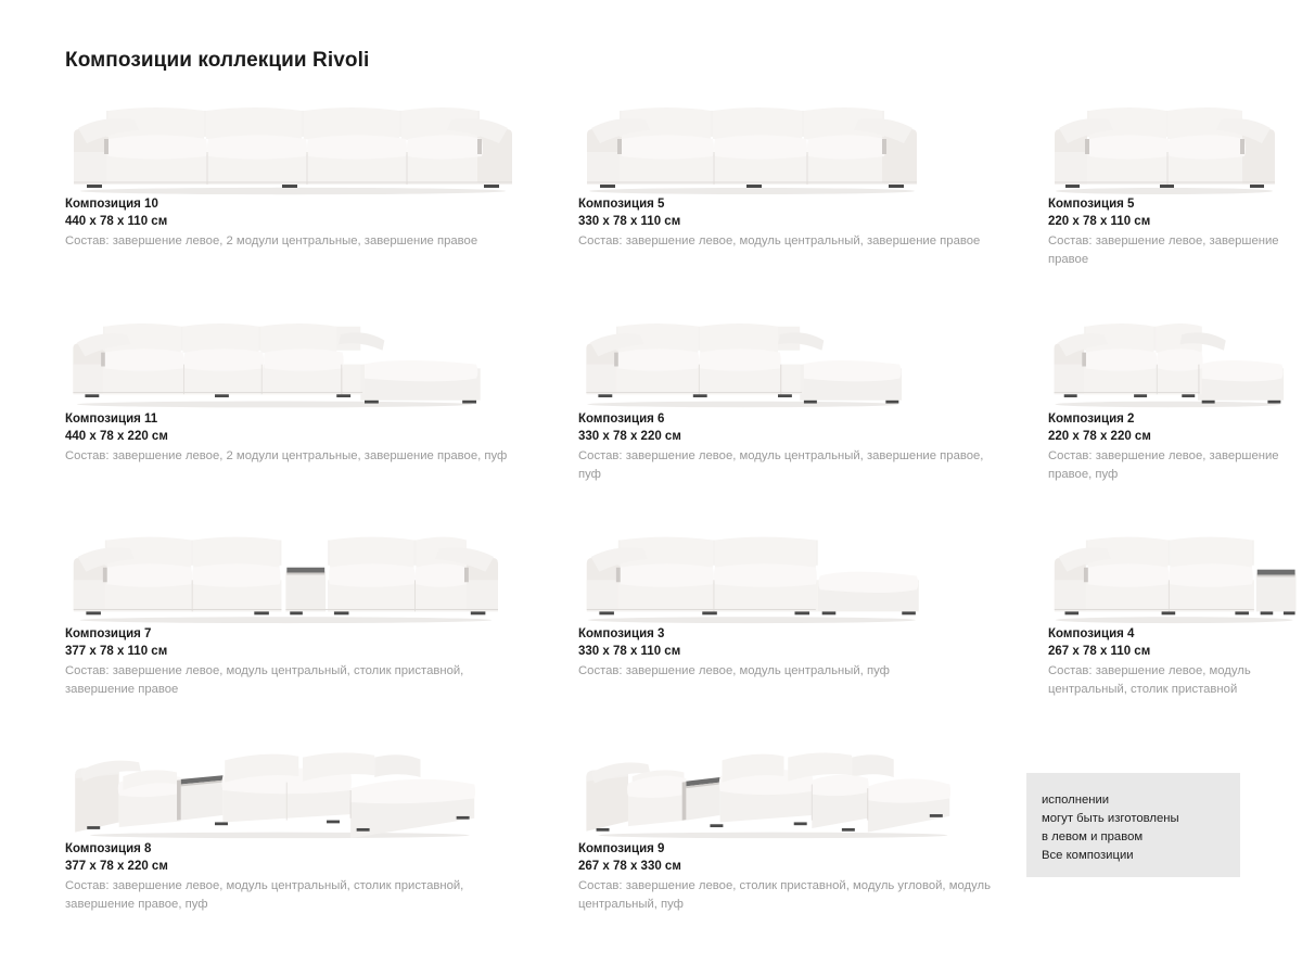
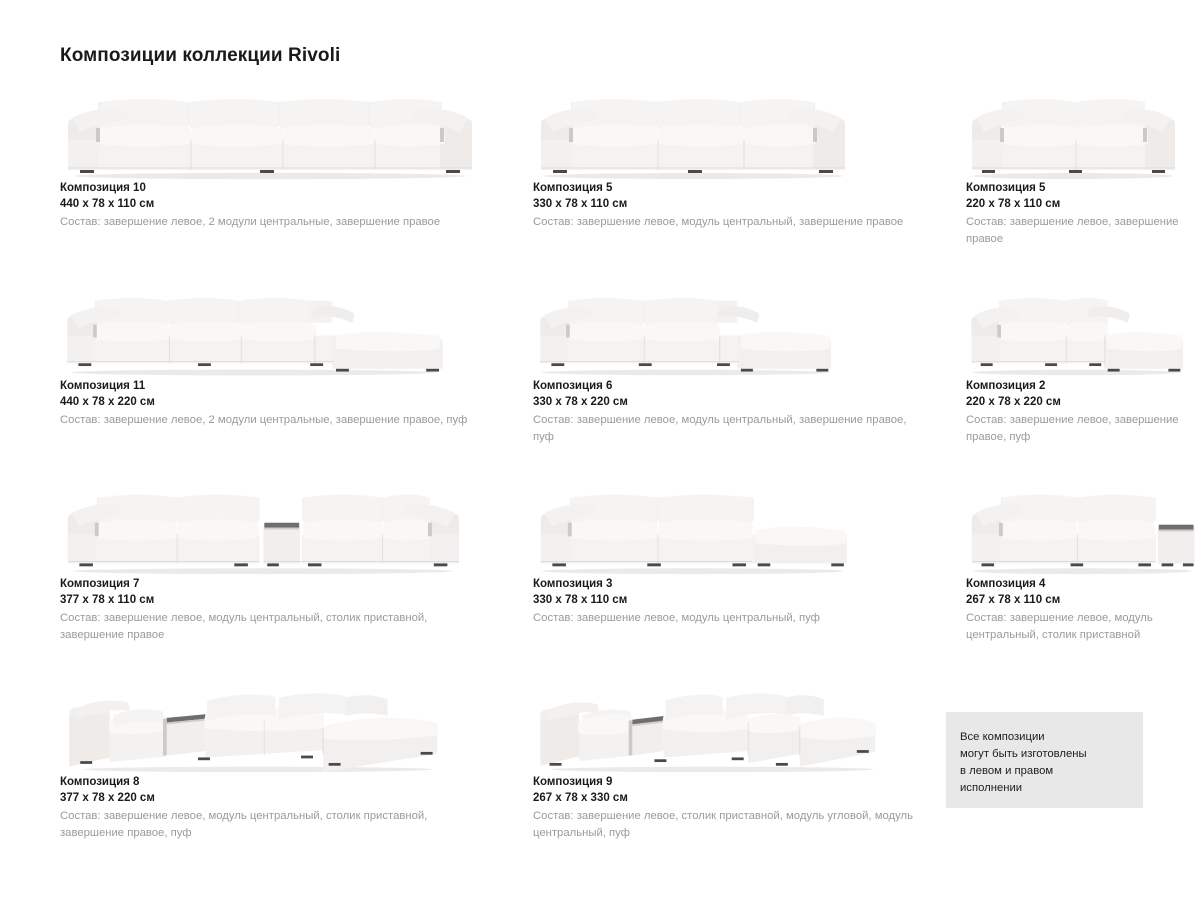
  Композиции коллекции Rivoli
  Композиция 10
  440 x 78 x 110 см
  Состав: завершение левое, 2 модули центральные, завершение правое
  Композиция 5
  330 x 78 x 110 см
  Состав: завершение левое, модуль центральный, завершение правое
  Композиция 5
  220 x 78 x 110 см
  Состав: завершение левое, завершение правое
  Композиция 11
  440 x 78 x 220 см
  Состав: завершение левое, 2 модули центральные, завершение правое, пуф
  Композиция 6
  330 x 78 x 220 см
  Состав: завершение левое, модуль центральный, завершение правое, пуф
  Композиция 2
  220 x 78 x 220 см
  Состав: завершение левое, завершение правое, пуф
  Композиция 7
  377 x 78 x 110 см
  Состав: завершение левое, модуль центральный, столик приставной, завершение правое
  Композиция 3
  330 x 78 x 110 см
  Состав: завершение левое, модуль центральный, пуф
  Композиция 4
  267 x 78 x 110 см
  Состав: завершение левое, модуль центральный, столик приставной
  Композиция 8
  377 x 78 x 220 см
  Состав: завершение левое, модуль центральный, столик приставной, завершение правое, пуф
  Композиция 9
  267 x 78 x 330 см
  Состав: завершение левое, столик приставной, модуль угловой, модуль центральный, пуф
- исполнении
+ Все композиции
  могут быть изготовлены
  в левом и правом
- Все композиции
+ исполнении
